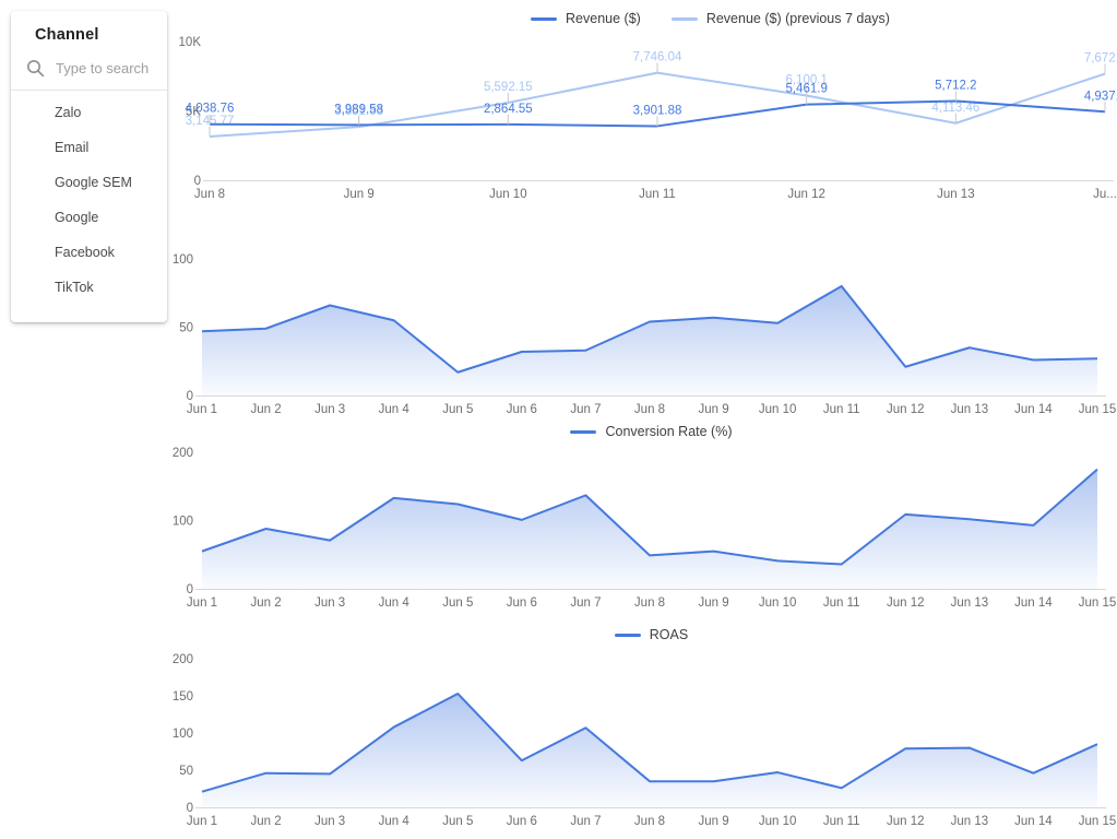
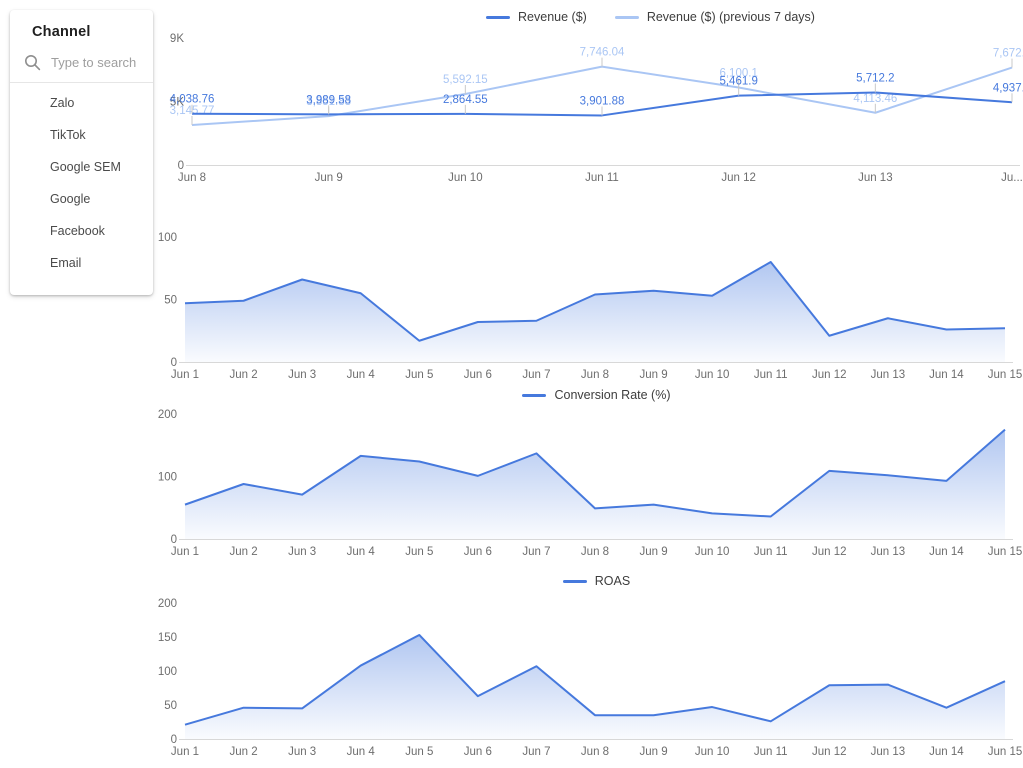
  0
  5K
- 10K
+ 9K
  Jun 8
  Jun 9
  Jun 10
  Jun 11
  Jun 12
  Jun 13
  Ju...
  3,145.77
  3,851.83
  5,592.15
  7,746.04
  6,100.1
  4,113.46
  7,672
  4,038.76
  3,989.58
  2,864.55
  3,901.88
  5,461.9
  5,712.2
  4,937
  0
  50
  100
  Jun 1
  Jun 2
  Jun 3
  Jun 4
  Jun 5
  Jun 6
  Jun 7
  Jun 8
  Jun 9
  Jun 10
  Jun 11
  Jun 12
  Jun 13
  Jun 14
  Jun 15
  0
  100
  200
  Jun 1
  Jun 2
  Jun 3
  Jun 4
  Jun 5
  Jun 6
  Jun 7
  Jun 8
  Jun 9
  Jun 10
  Jun 11
  Jun 12
  Jun 13
  Jun 14
  Jun 15
  0
  50
  100
  150
  200
  Jun 1
  Jun 2
  Jun 3
  Jun 4
  Jun 5
  Jun 6
  Jun 7
  Jun 8
  Jun 9
  Jun 10
  Jun 11
  Jun 12
  Jun 13
  Jun 14
  Jun 15
  Revenue ($)
  Revenue ($) (previous 7 days)
  Conversion Rate (%)
  ROAS
  Channel
  Type to search
  Zalo
- Email
+ TikTok
  Google SEM
  Google
  Facebook
- TikTok
+ Email
